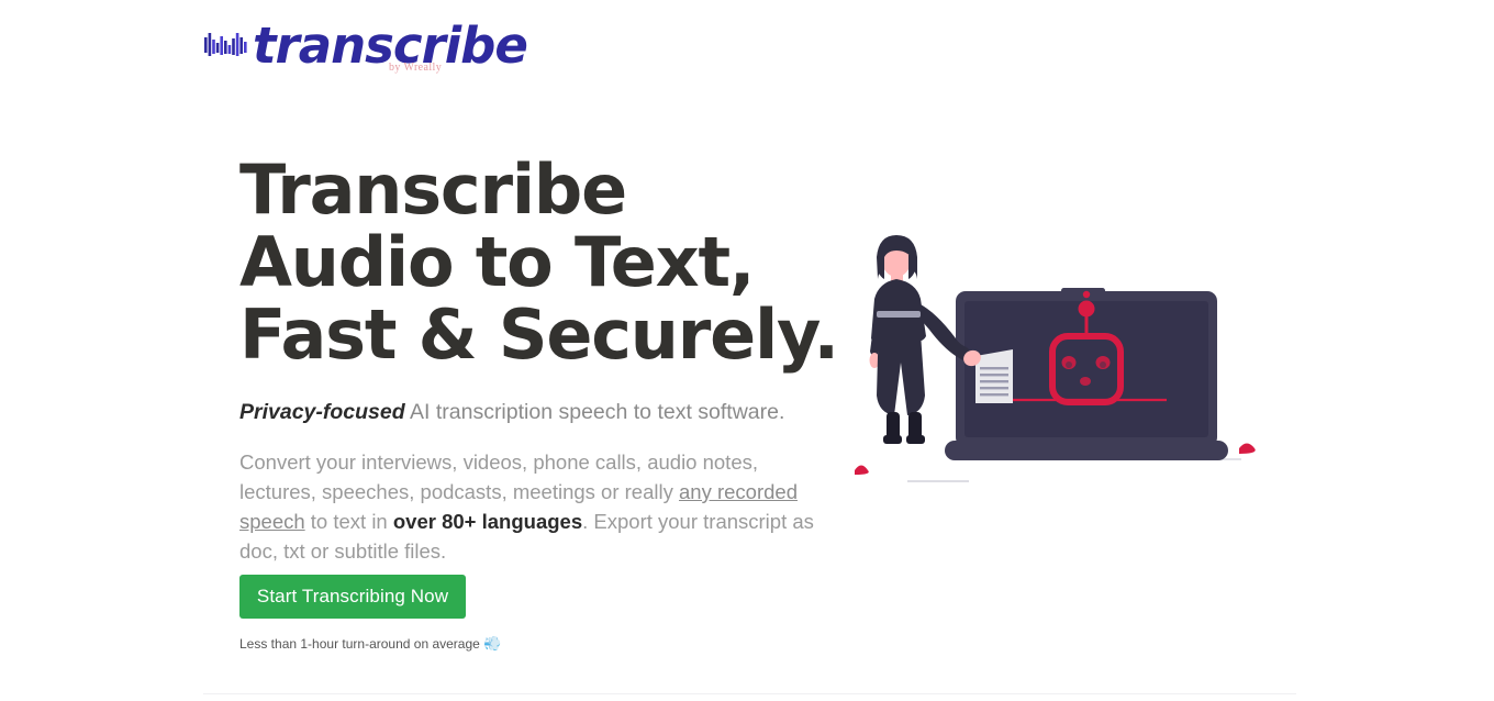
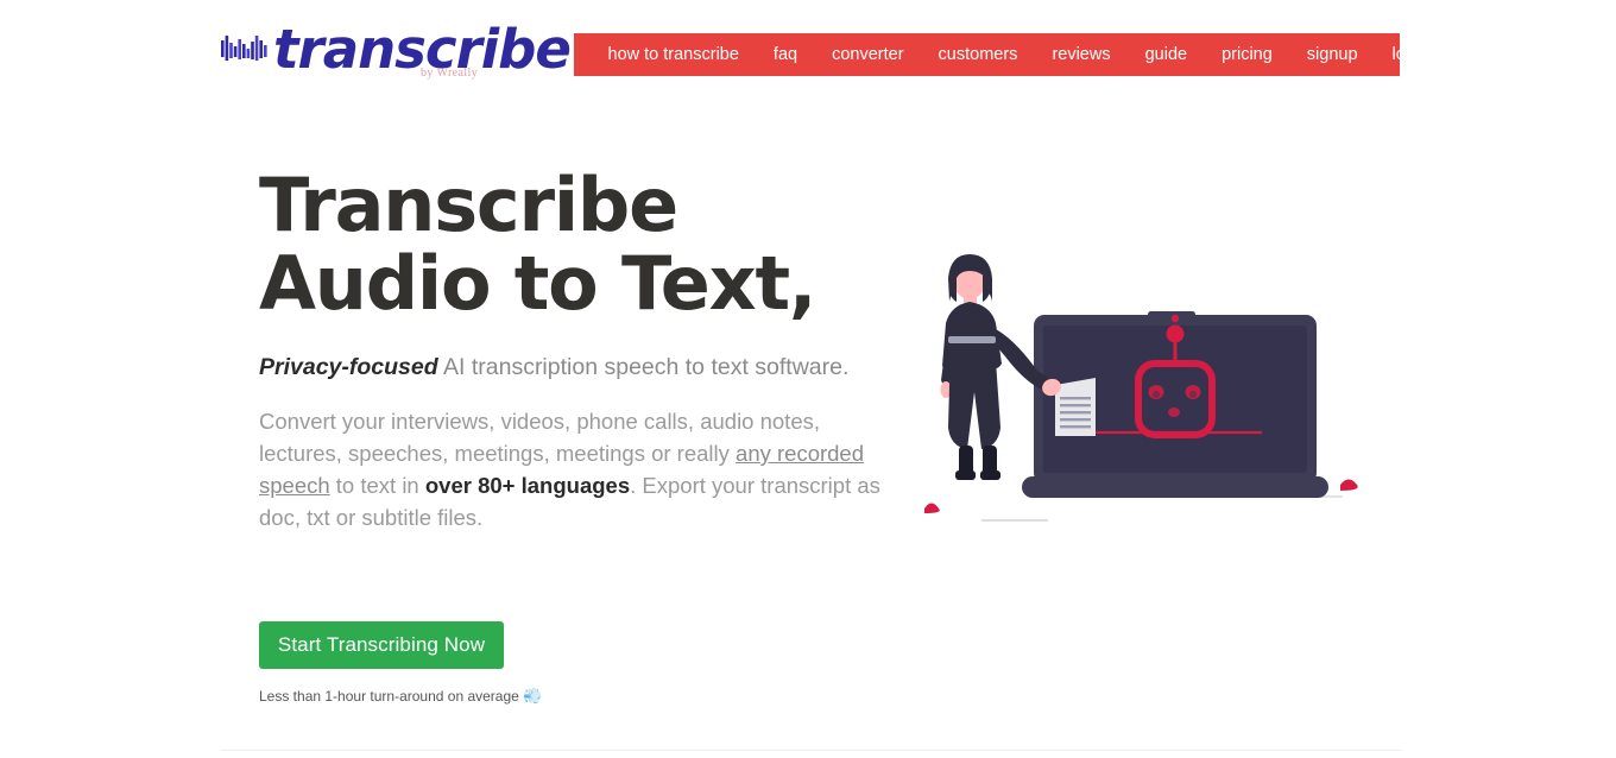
  transcribe
  by Wreally
+ how to transcribe
+ faq
+ converter
+ customers
+ reviews
+ guide
+ pricing
+ signup
+ login
  Transcribe
  Audio to Text,
- Fast & Securely.
  Privacy-focused AI transcription speech to text software.
- Convert your interviews, videos, phone calls, audio notes, lectures, speeches, podcasts, meetings or really any recorded speech to text in over 80+ languages. Export your transcript as doc, txt or subtitle files.
+ Convert your interviews, videos, phone calls, audio notes, lectures, speeches, meetings, meetings or really any recorded speech to text in over 80+ languages. Export your transcript as doc, txt or subtitle files.
  Start Transcribing Now
  Less than 1-hour turn-around on average 💨
